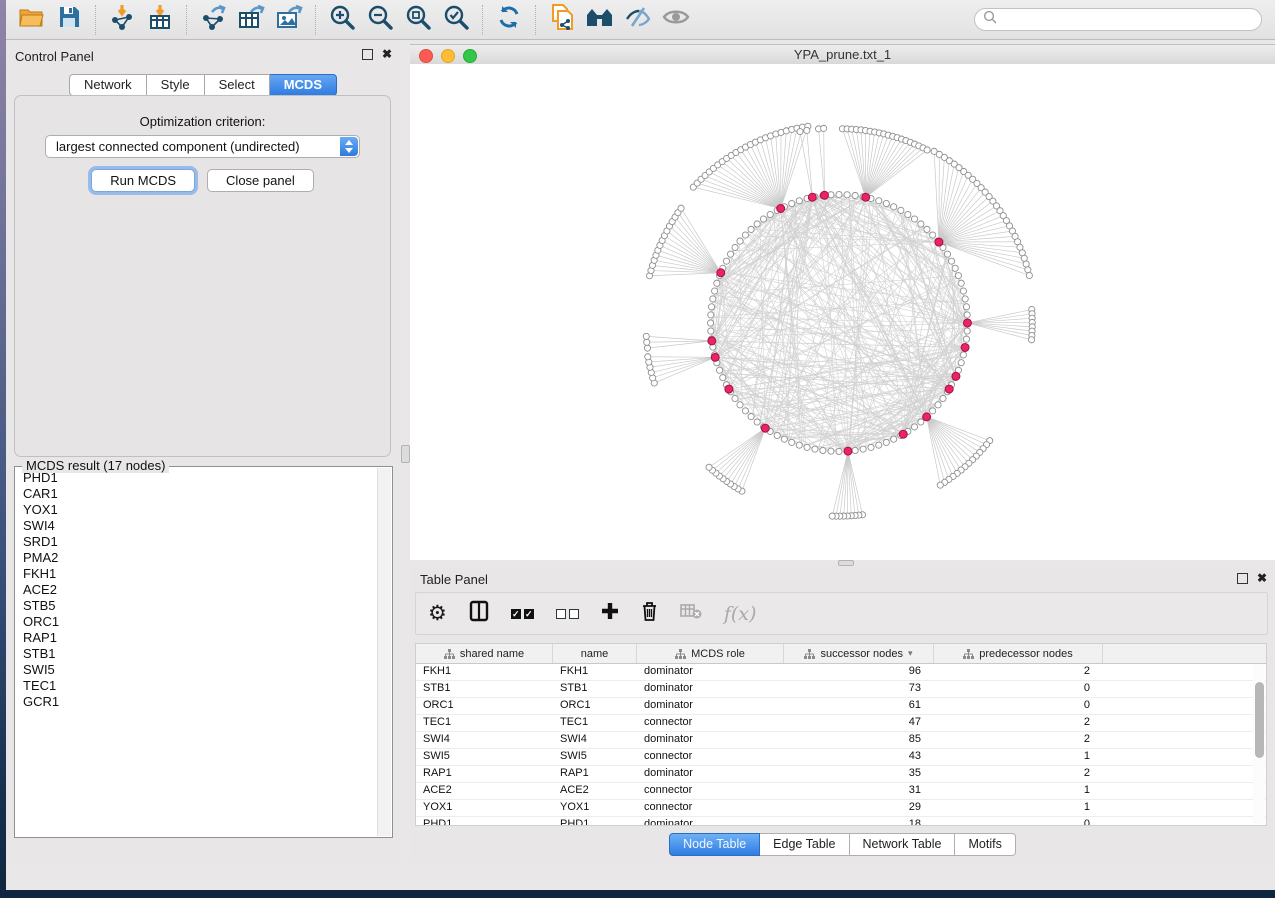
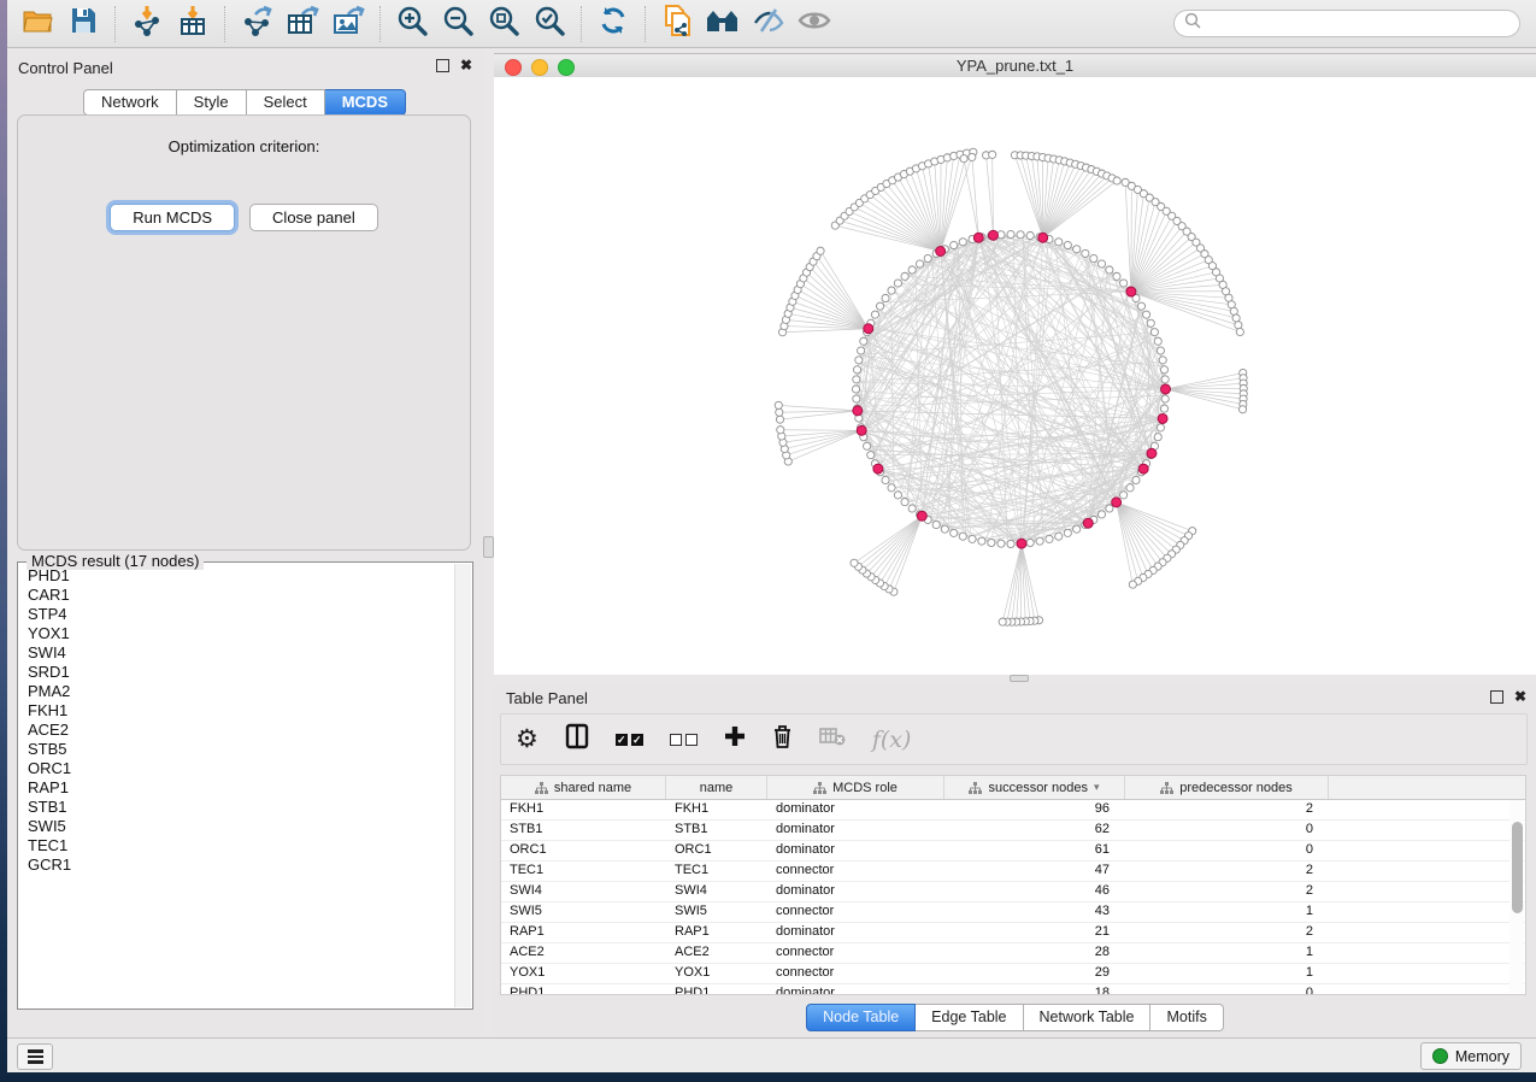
  Control Panel
  ✖
  Network
  Style
  Select
  MCDS
  Optimization criterion:
- largest connected component (undirected)
  Run MCDS
  Close panel
  MCDS result (17 nodes)
  PHD1
  CAR1
+ STP4
  YOX1
  SWI4
  SRD1
  PMA2
  FKH1
  ACE2
  STB5
  ORC1
  RAP1
  STB1
  SWI5
  TEC1
  GCR1
  YPA_prune.txt_1
  Table Panel
  ✖
  ⚙
  ✓
  ✓
  f(x)
  shared name
  name
  MCDS role
  successor nodes
  ▾
  predecessor nodes
  FKH1
  FKH1
  dominator
  96
  2
  STB1
  STB1
  dominator
- 73
+ 62
  0
  ORC1
  ORC1
  dominator
  61
  0
  TEC1
  TEC1
  connector
  47
  2
  SWI4
  SWI4
  dominator
- 85
+ 46
  2
  SWI5
  SWI5
  connector
  43
  1
  RAP1
  RAP1
  dominator
- 35
+ 21
  2
  ACE2
  ACE2
  connector
- 31
+ 28
  1
  YOX1
  YOX1
  connector
  29
  1
  PHD1
  PHD1
  dominator
  18
  0
  Node Table
  Edge Table
  Network Table
  Motifs
+ Memory
